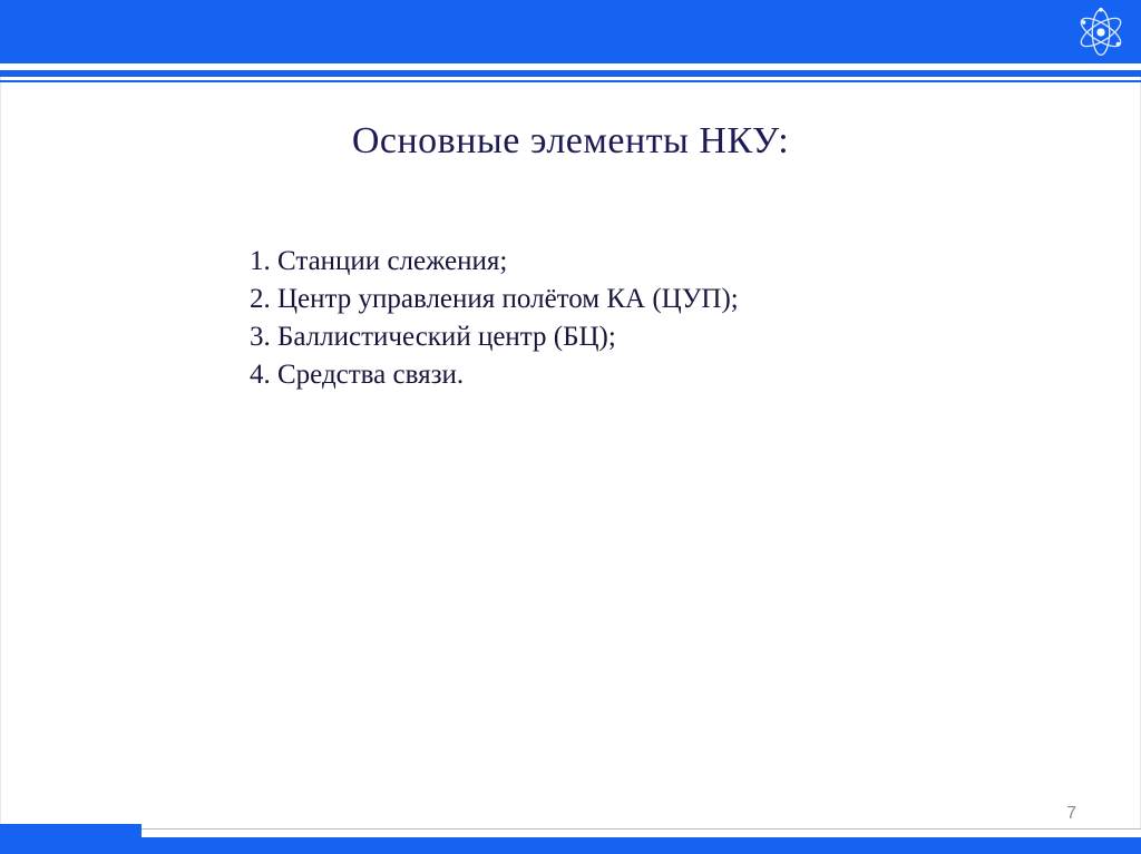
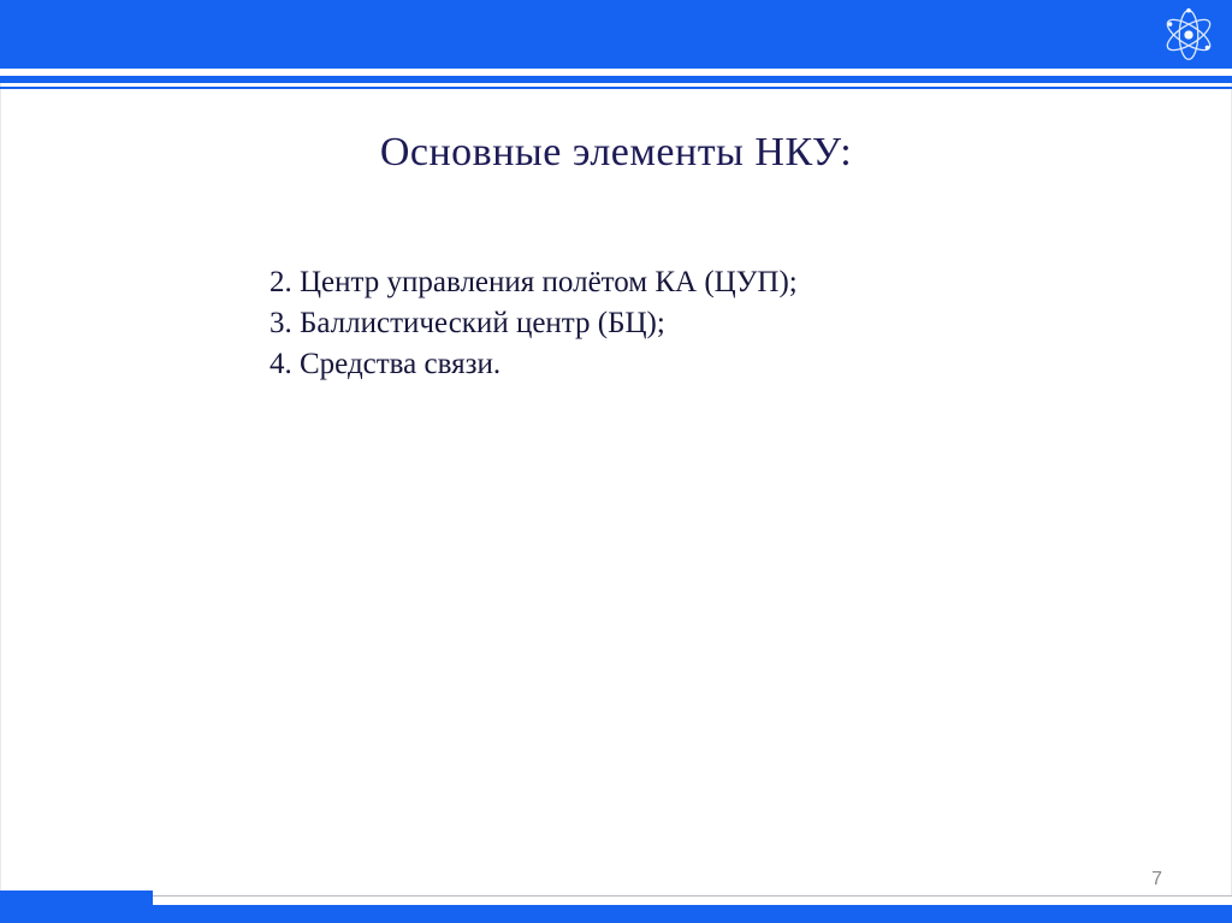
  Основные элементы НКУ:
- 1. Станции слежения;
  2. Центр управления полётом КА (ЦУП);
  3. Баллистический центр (БЦ);
  4. Средства связи.
  7
